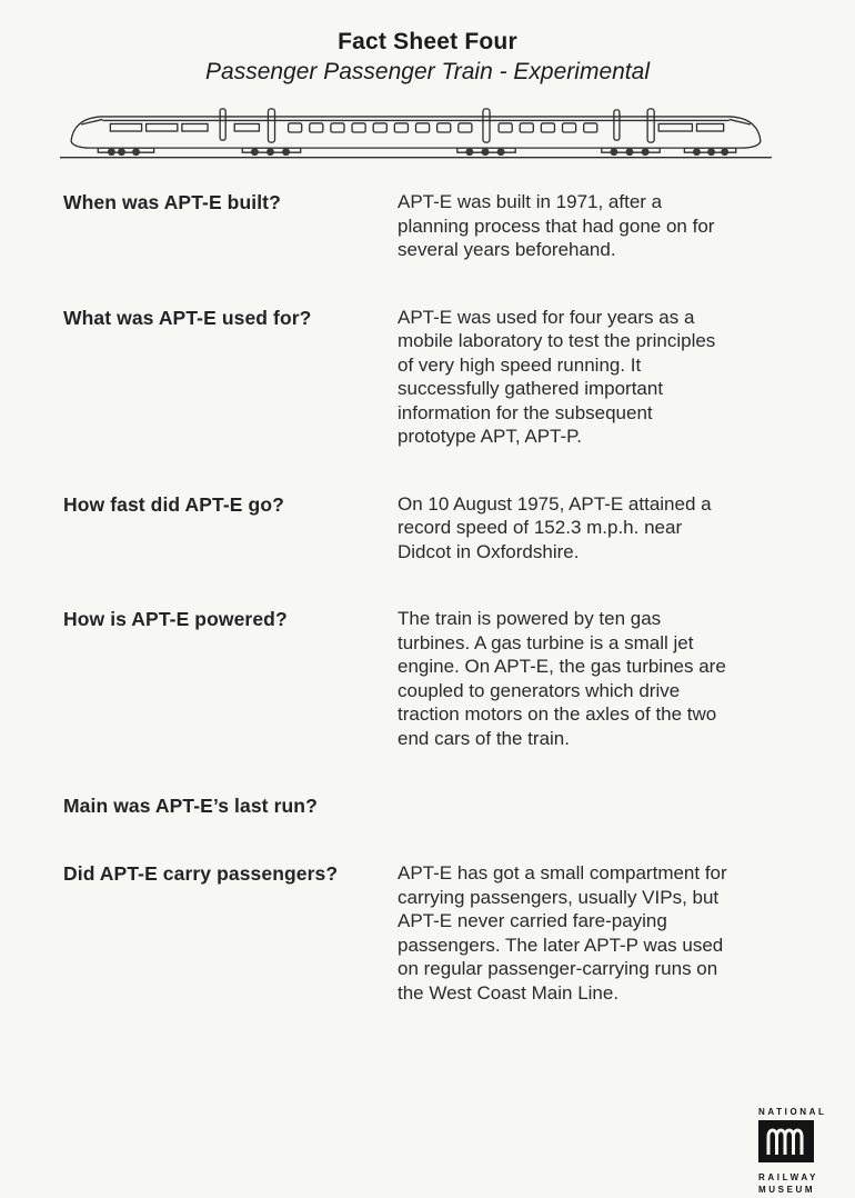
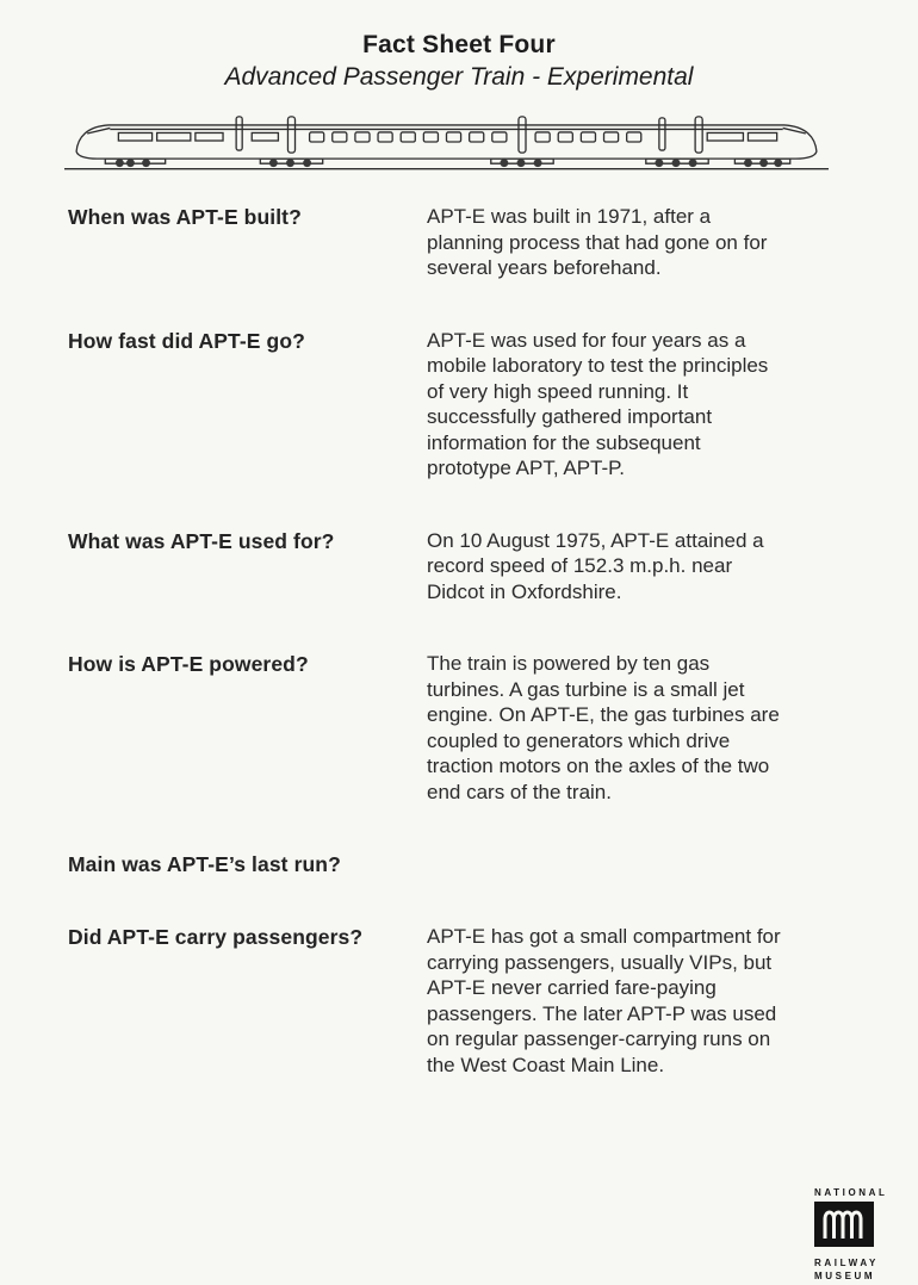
  Fact Sheet Four
- Passenger Passenger Train - Experimental
+ Advanced Passenger Train - Experimental
  When was APT-E built?
  APT-E was built in 1971, after a
  planning process that had gone on for
  several years beforehand.
- What was APT-E used for?
+ How fast did APT-E go?
  APT-E was used for four years as a
  mobile laboratory to test the principles
  of very high speed running. It
  successfully gathered important
  information for the subsequent
  prototype APT, APT-P.
- How fast did APT-E go?
+ What was APT-E used for?
  On 10 August 1975, APT-E attained a
  record speed of 152.3 m.p.h. near
  Didcot in Oxfordshire.
  How is APT-E powered?
  The train is powered by ten gas
  turbines. A gas turbine is a small jet
  engine. On APT-E, the gas turbines are
  coupled to generators which drive
  traction motors on the axles of the two
  end cars of the train.
  Main was APT-E’s last run?
  Did APT-E carry passengers?
  APT-E has got a small compartment for
  carrying passengers, usually VIPs, but
  APT-E never carried fare-paying
  passengers. The later APT-P was used
  on regular passenger-carrying runs on
  the West Coast Main Line.
  NATIONAL
  RAILWAY
  MUSEUM
